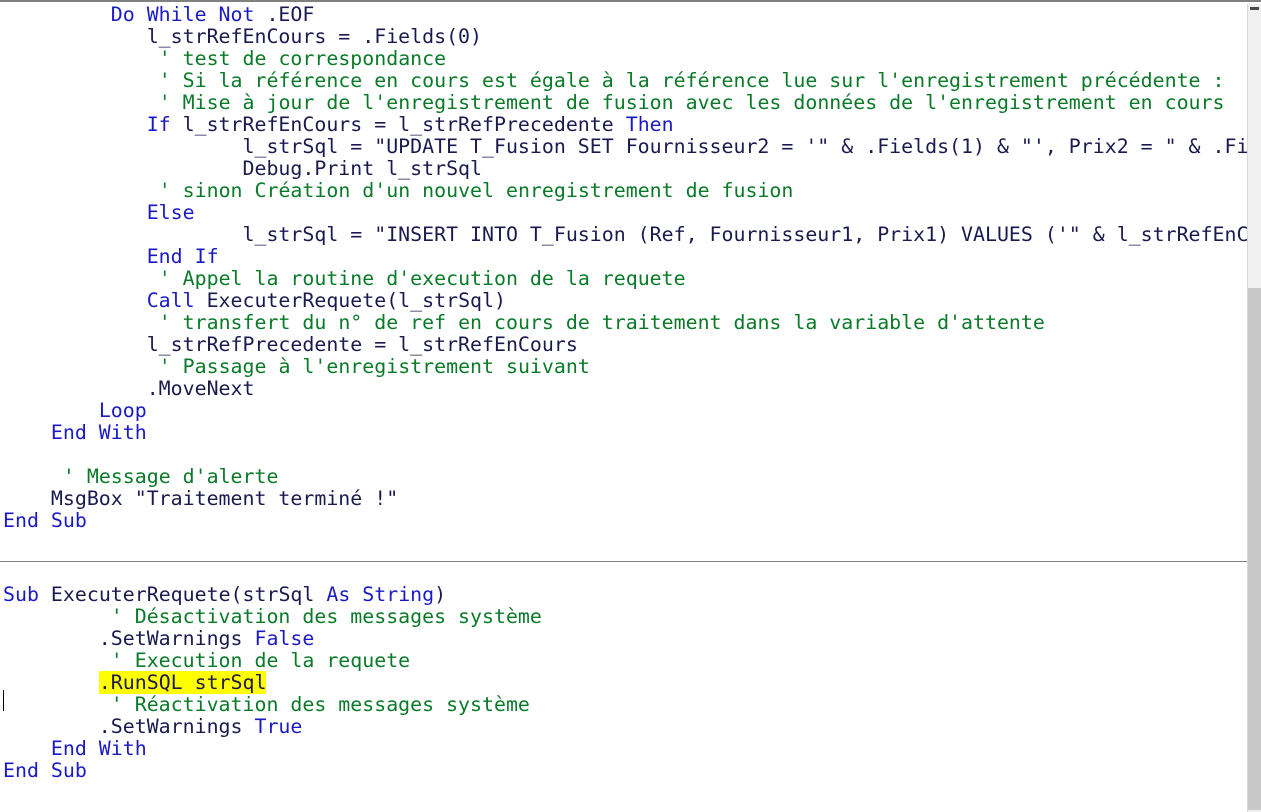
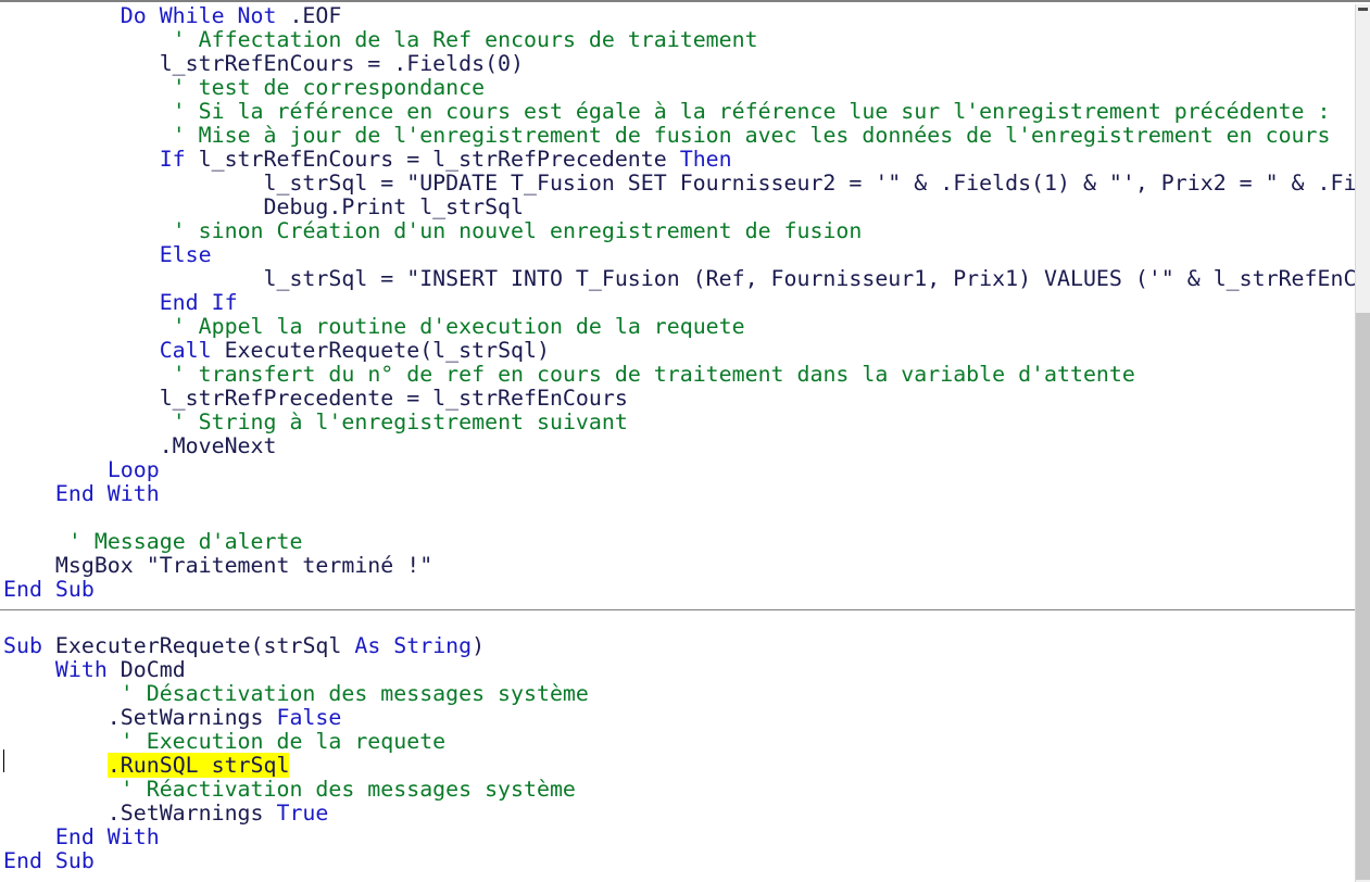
  Do While Not .EOF
+ ' Affectation de la Ref encours de traitement
  l_strRefEnCours = .Fields(0)
  ' test de correspondance
  ' Si la référence en cours est égale à la référence lue sur l'enregistrement précédente :
  ' Mise à jour de l'enregistrement de fusion avec les données de l'enregistrement en cours
  If l_strRefEnCours = l_strRefPrecedente Then
  l_strSql = "UPDATE T_Fusion SET Fournisseur2 = '" & .Fields(1) & "', Prix2 = " & .Fi
  Debug.Print l_strSql
  ' sinon Création d'un nouvel enregistrement de fusion
  Else
  l_strSql = "INSERT INTO T_Fusion (Ref, Fournisseur1, Prix1) VALUES ('" & l_strRefEnC
  End If
  ' Appel la routine d'execution de la requete
  Call ExecuterRequete(l_strSql)
  ' transfert du n° de ref en cours de traitement dans la variable d'attente
  l_strRefPrecedente = l_strRefEnCours
- ' Passage à l'enregistrement suivant
+ ' String à l'enregistrement suivant
  .MoveNext
  Loop
  End With
  ' Message d'alerte
  MsgBox "Traitement terminé !"
  End Sub
  Sub ExecuterRequete(strSql As String)
+ With DoCmd
  ' Désactivation des messages système
  .SetWarnings False
  ' Execution de la requete
  .RunSQL strSql
  ' Réactivation des messages système
  .SetWarnings True
  End With
  End Sub
